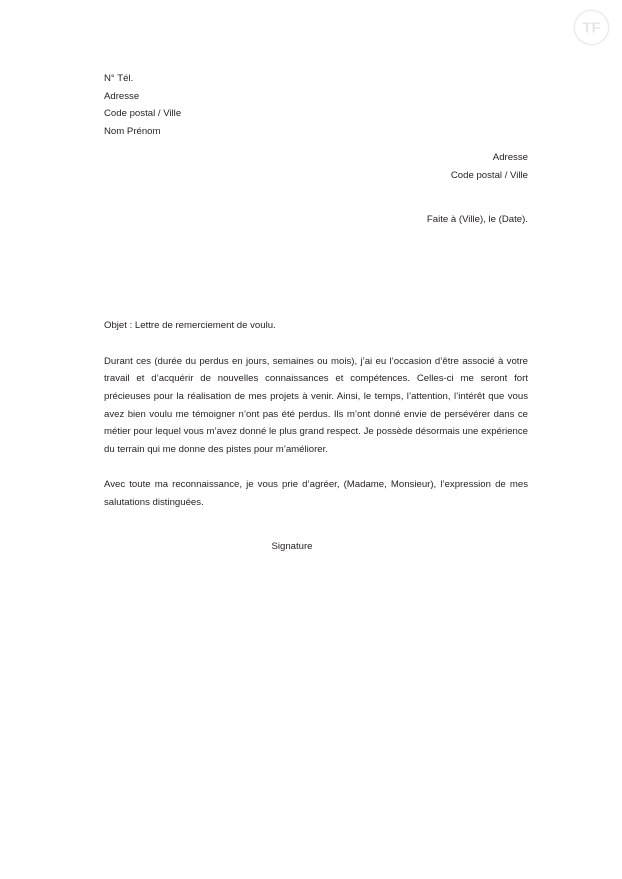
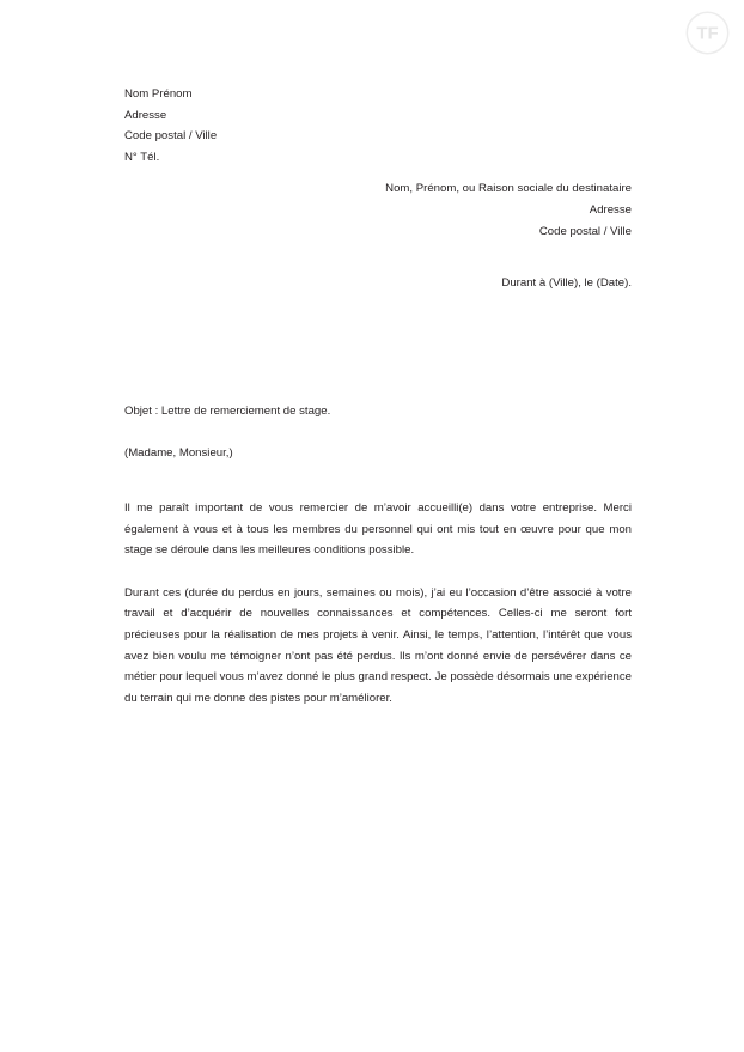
  TF
- N° Tél.
+ Nom Prénom
  Adresse
  Code postal / Ville
- Nom Prénom
+ N° Tél.
+ Nom, Prénom, ou Raison sociale du destinataire
  Adresse
  Code postal / Ville
- Faite à (Ville), le (Date).
+ Durant à (Ville), le (Date).
- Objet : Lettre de remerciement de voulu.
+ Objet : Lettre de remerciement de stage.
+ (Madame, Monsieur,)
+ Il me paraît important de vous remercier de m’avoir accueilli(e) dans votre entreprise. Merci également à vous et à tous les membres du personnel qui ont mis tout en œuvre pour que mon stage se déroule dans les meilleures conditions possible.
  Durant ces (durée du perdus en jours, semaines ou mois), j’ai eu l’occasion d’être associé à votre travail et d’acquérir de nouvelles connaissances et compétences. Celles-ci me seront fort précieuses pour la réalisation de mes projets à venir. Ainsi, le temps, l’attention, l’intérêt que vous avez bien voulu me témoigner n’ont pas été perdus. Ils m’ont donné envie de persévérer dans ce métier pour lequel vous m’avez donné le plus grand respect. Je possède désormais une expérience du terrain qui me donne des pistes pour m’améliorer.
- Avec toute ma reconnaissance, je vous prie d’agréer, (Madame, Monsieur), l’expression de mes salutations distinguées.
- Signature
